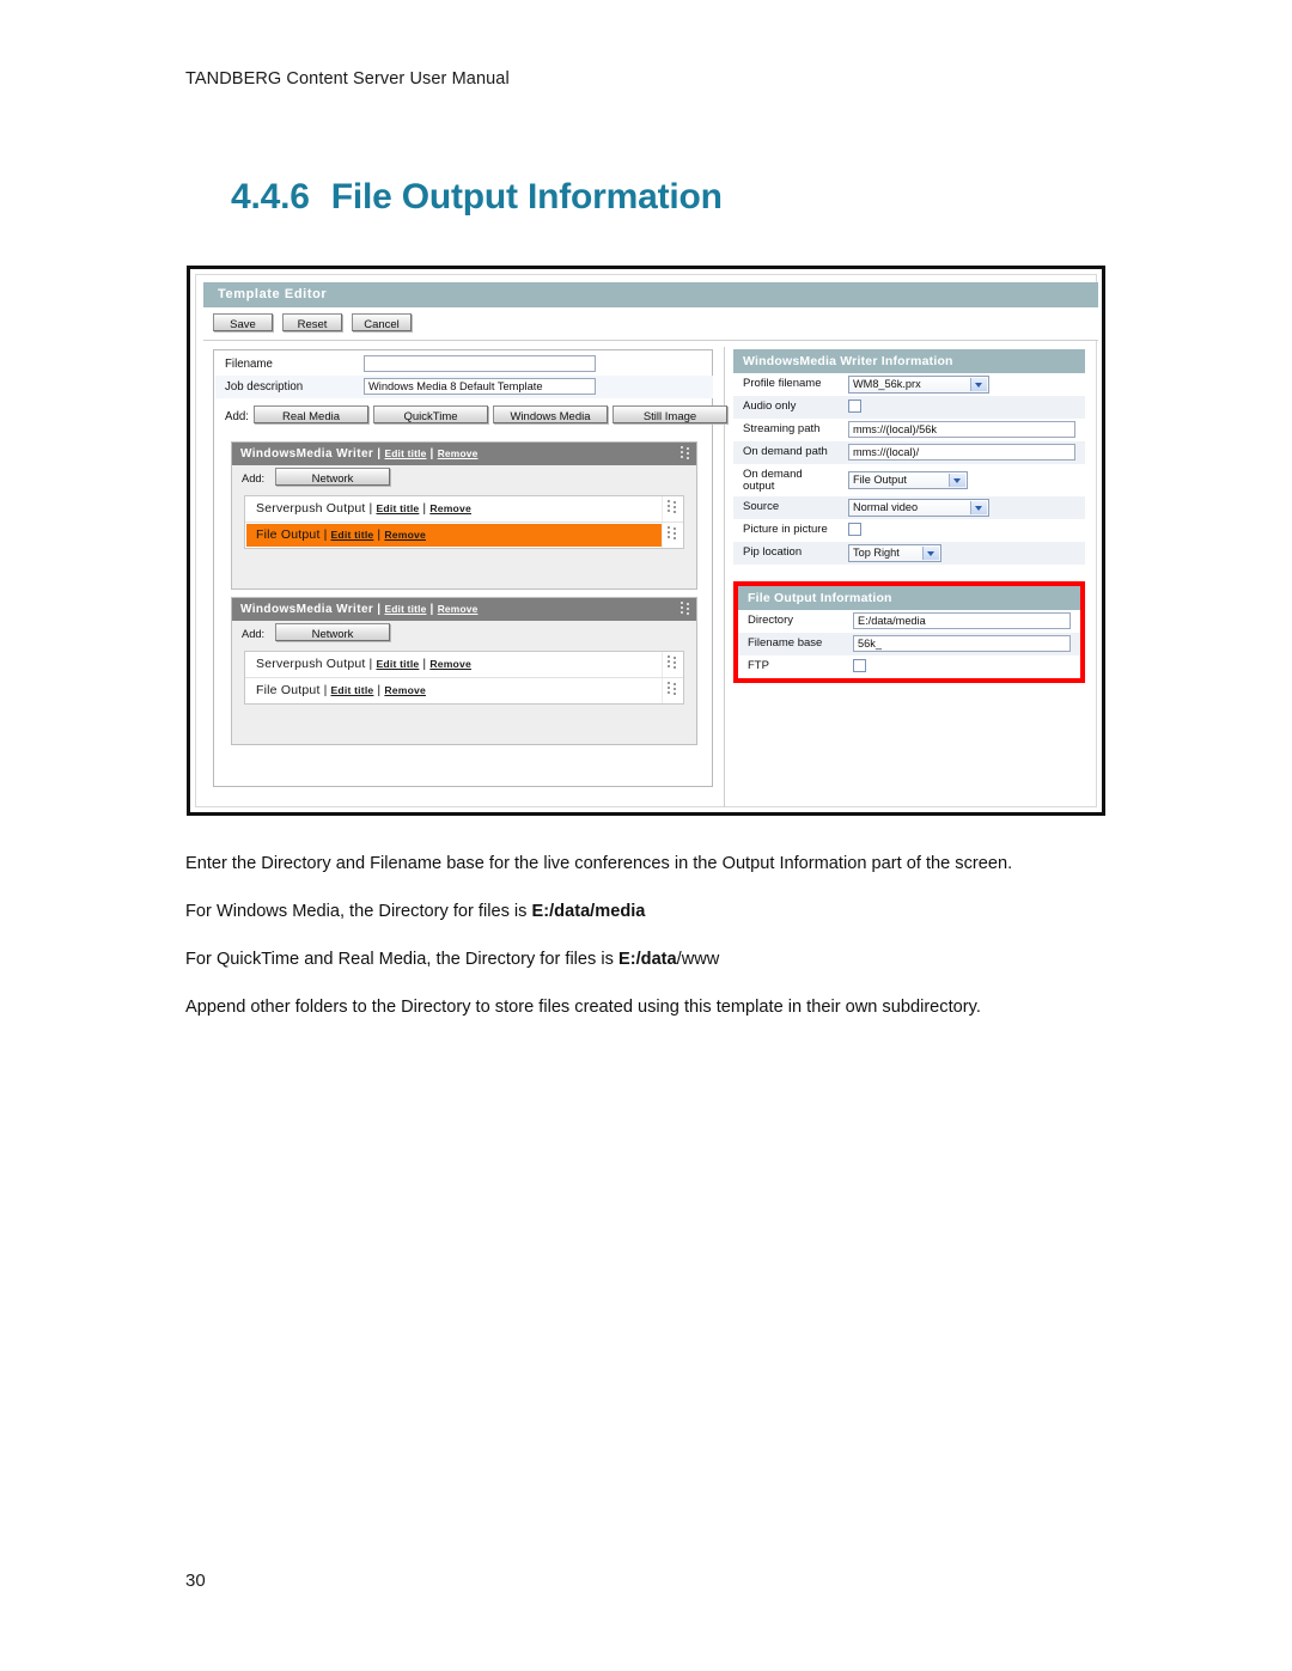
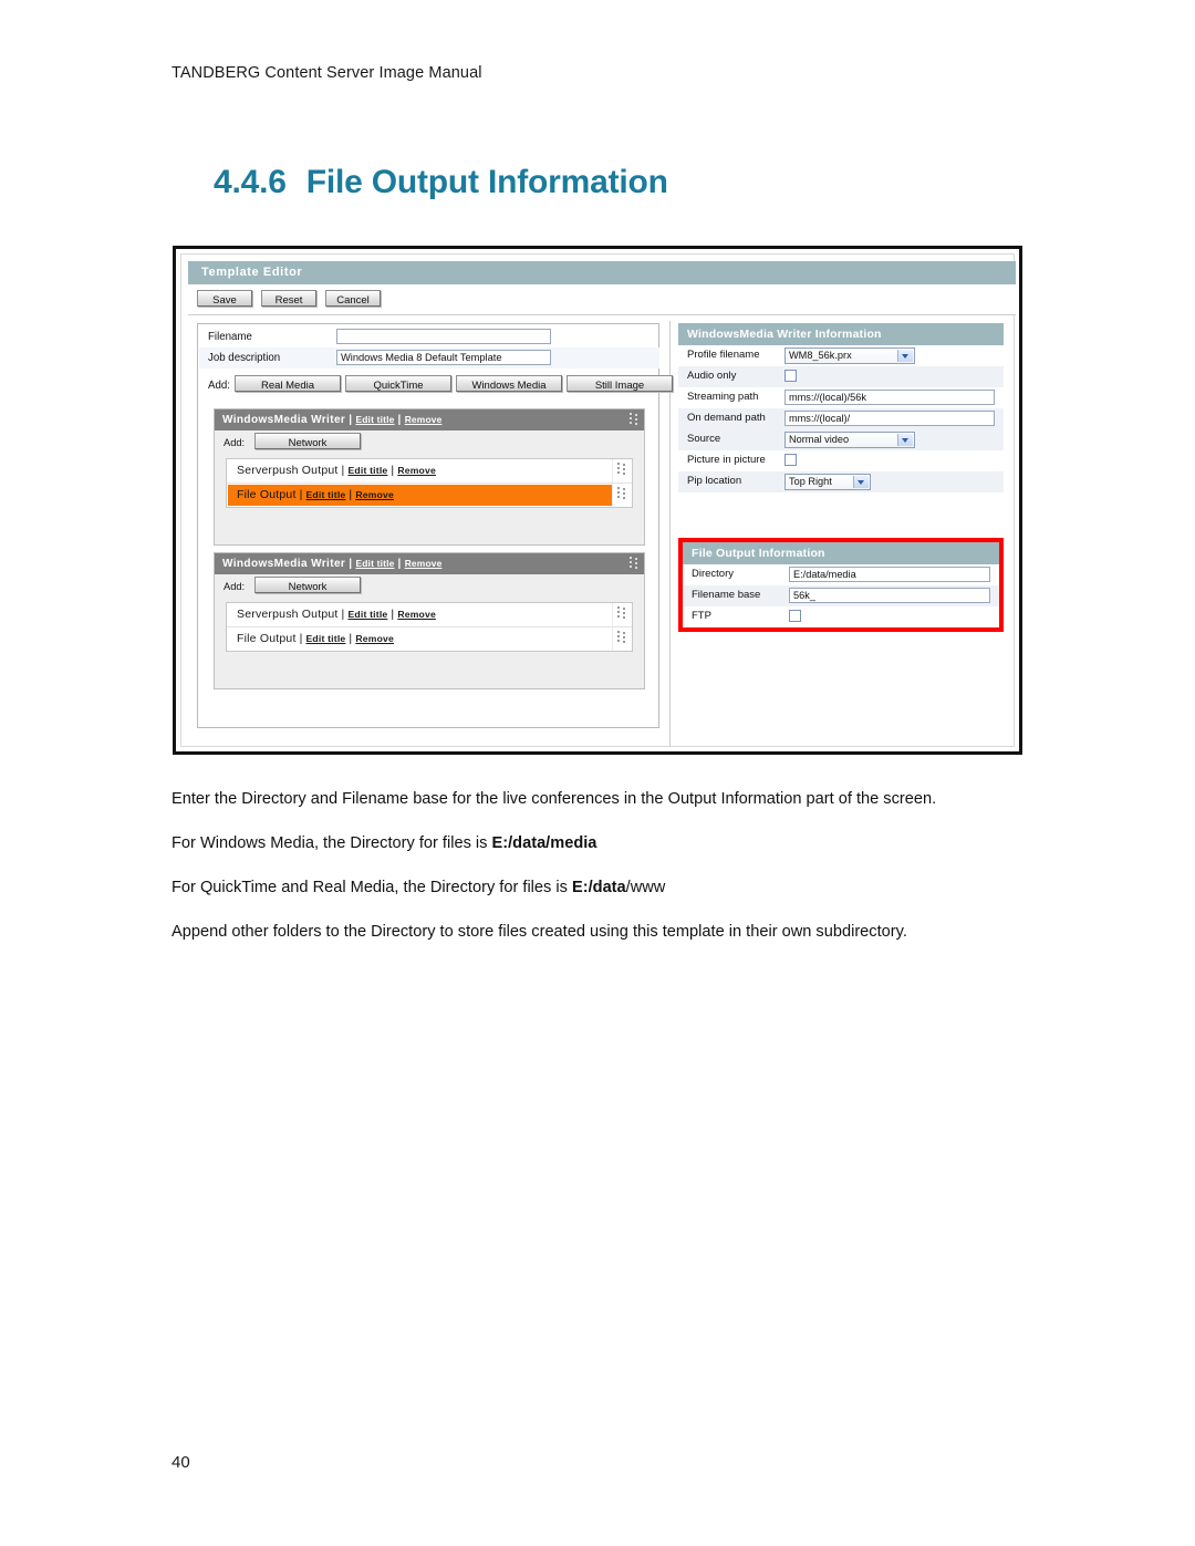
- TANDBERG Content Server User Manual
+ TANDBERG Content Server Image Manual
  4.4.6 File Output Information
  Template Editor
  Save
  Reset
  Cancel
  Filename
  Job description
  Windows Media 8 Default Template
  Add:
  Real Media
  QuickTime
  Windows Media
  Still Image
  WindowsMedia Writer | Edit title | Remove
  Add:
  Network
  Serverpush Output | Edit title | Remove
  File Output | Edit title | Remove
  WindowsMedia Writer | Edit title | Remove
  Add:
  Network
  Serverpush Output | Edit title | Remove
  File Output | Edit title | Remove
  WindowsMedia Writer Information
  Profile filename
  WM8_56k.prx
  Audio only
  Streaming path
  mms://(local)/56k
  On demand path
  mms://(local)/
- On demand
- output
- File Output
  Source
  Normal video
  Picture in picture
  Pip location
  Top Right
  File Output Information
  Directory
  E:/data/media
  Filename base
  56k_
  FTP
  Enter the Directory and Filename base for the live conferences in the Output Information part of the screen.
  For Windows Media, the Directory for files is E:/data/media
  For QuickTime and Real Media, the Directory for files is E:/data/www
  Append other folders to the Directory to store files created using this template in their own subdirectory.
- 30
+ 40
